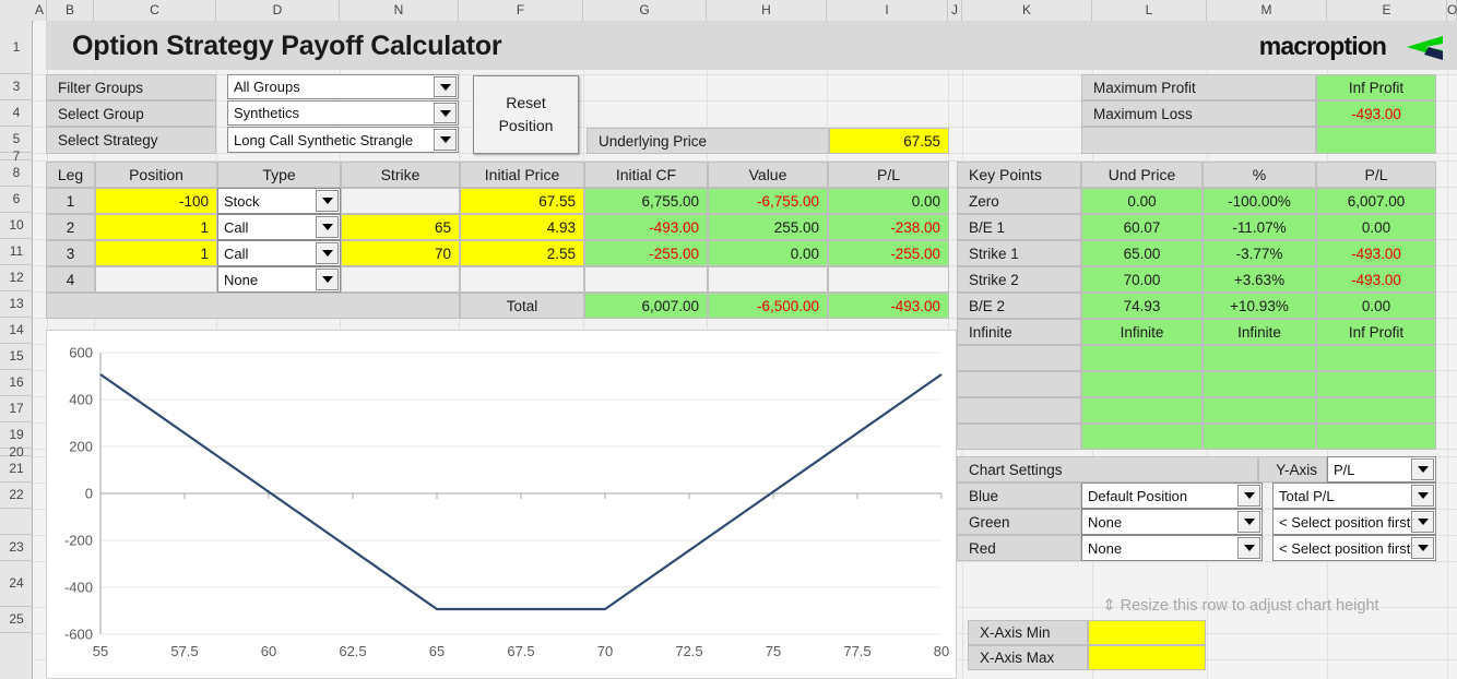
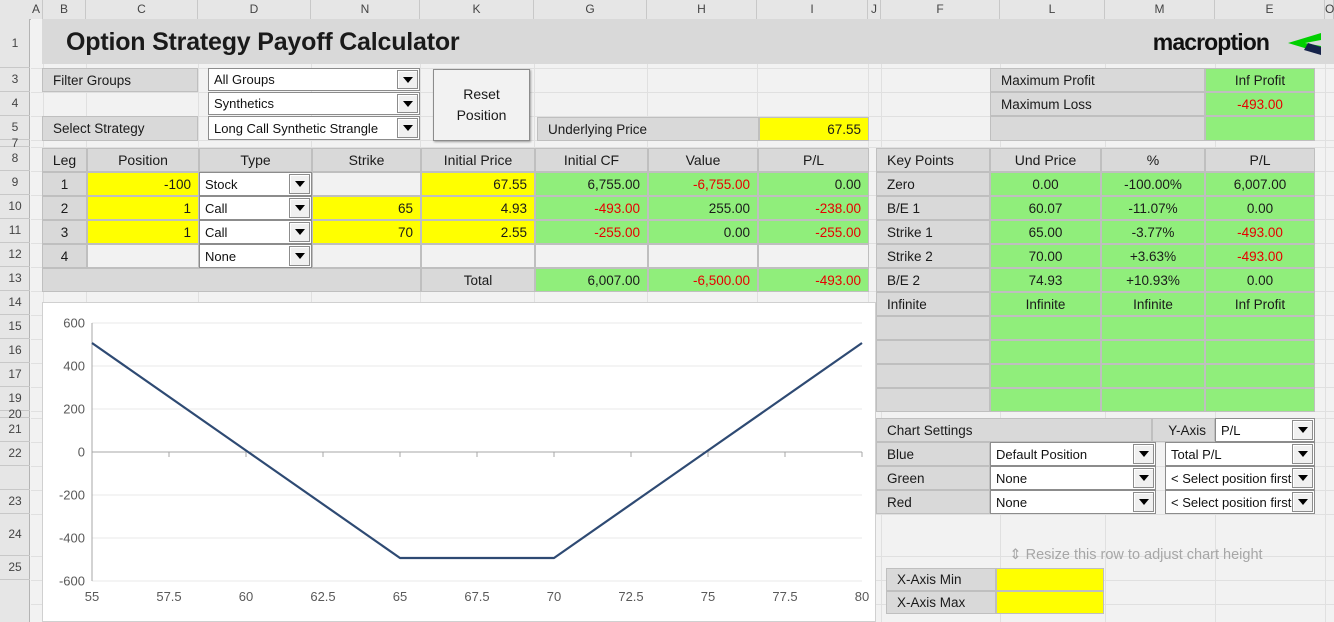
  A
  B
  C
  D
  N
- F
+ K
  G
  H
  I
  J
- K
+ F
  L
  M
  E
  O
  1
  3
  4
  5
  7
  8
- 6
+ 9
  10
  11
  12
  13
  14
  15
  16
  17
  19
  20
  21
  22
  23
  24
  25
  Option Strategy Payoff Calculator
  macroption
  Filter Groups
  All Groups
- Select Group
  Synthetics
  Select Strategy
  Long Call Synthetic Strangle
  Reset
  Position
  Underlying Price
  67.55
  Maximum Profit
  Inf Profit
  Maximum Loss
  -493.00
  Leg
  Position
  Type
  Strike
  Initial Price
  Initial CF
  Value
  P/L
  1
  -100
  Stock
  67.55
  6,755.00
  -6,755.00
  0.00
  2
  1
  Call
  65
  4.93
  -493.00
  255.00
  -238.00
  3
  1
  Call
  70
  2.55
  -255.00
  0.00
  -255.00
  4
  None
  Total
  6,007.00
  -6,500.00
  -493.00
  Key Points
  Und Price
  %
  P/L
  Zero
  0.00
  -100.00%
  6,007.00
  B/E 1
  60.07
  -11.07%
  0.00
  Strike 1
  65.00
  -3.77%
  -493.00
  Strike 2
  70.00
  +3.63%
  -493.00
  B/E 2
  74.93
  +10.93%
  0.00
  Infinite
  Infinite
  Infinite
  Inf Profit
  600
  400
  200
  0
  -200
  -400
  -600
  55
  57.5
  60
  62.5
  65
  67.5
  70
  72.5
  75
  77.5
  80
  Chart Settings
  Y-Axis
  P/L
  Blue
  Default Position
  Total P/L
  Green
  None
  < Select position first
  Red
  None
  < Select position first
  ⇕ Resize this row to adjust chart height
  X-Axis Min
  X-Axis Max
